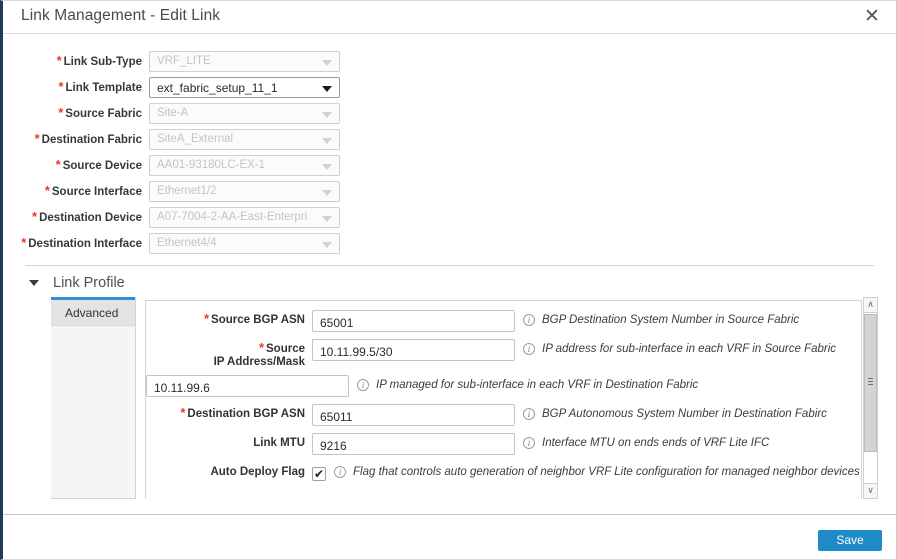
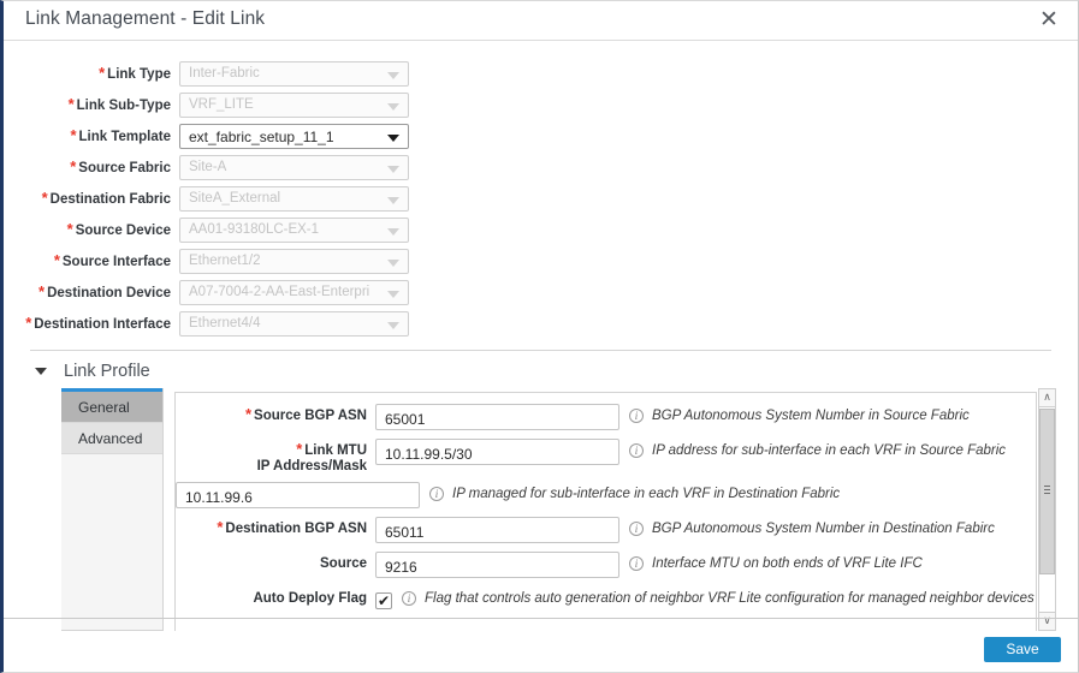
  Link Management - Edit Link
  ✕
+ * Link Type
+ Inter-Fabric
  * Link Sub-Type
  VRF_LITE
  * Link Template
  ext_fabric_setup_11_1
  * Source Fabric
  Site-A
  * Destination Fabric
  SiteA_External
  * Source Device
  AA01-93180LC-EX-1
  * Source Interface
  Ethernet1/2
  * Destination Device
  A07-7004-2-AA-East-Enterpri
  * Destination Interface
  Ethernet4/4
  Link Profile
+ General
  Advanced
  * Source BGP ASN
  65001
  i
- BGP Destination System Number in Source Fabric
+ BGP Autonomous System Number in Source Fabric
- * Source
+ * Link MTU
  IP Address/Mask
  10.11.99.5/30
  i
  IP address for sub-interface in each VRF in Source Fabric
  10.11.99.6
  i
  IP managed for sub-interface in each VRF in Destination Fabric
  * Destination BGP ASN
  65011
  i
  BGP Autonomous System Number in Destination Fabirc
- Link MTU
+ Source
  9216
  i
- Interface MTU on ends ends of VRF Lite IFC
+ Interface MTU on both ends of VRF Lite IFC
  Auto Deploy Flag
  ✔
  i
  Flag that controls auto generation of neighbor VRF Lite configuration for managed neighbor devices
  ∧
  ∨
  Save
